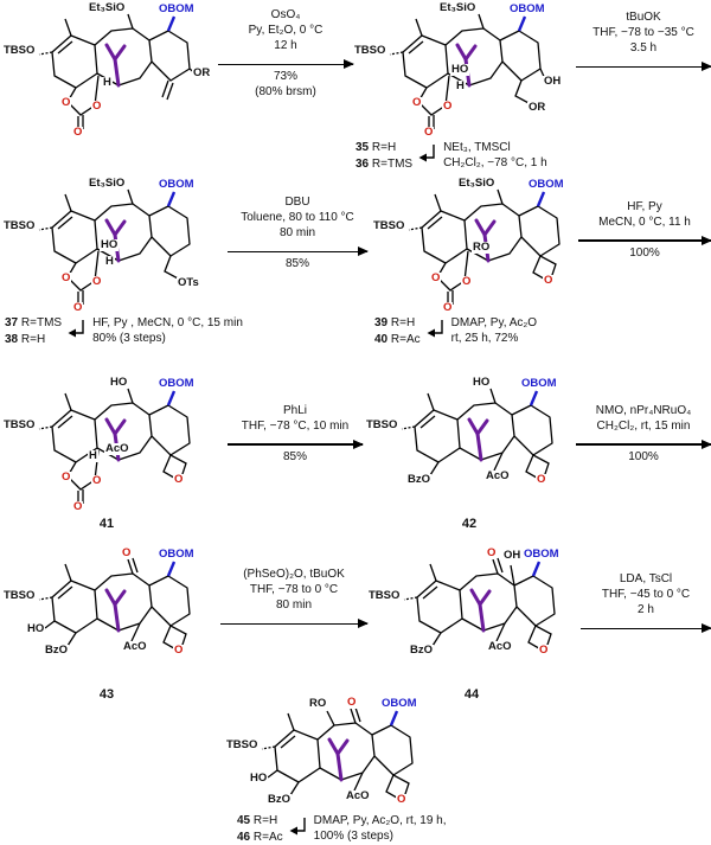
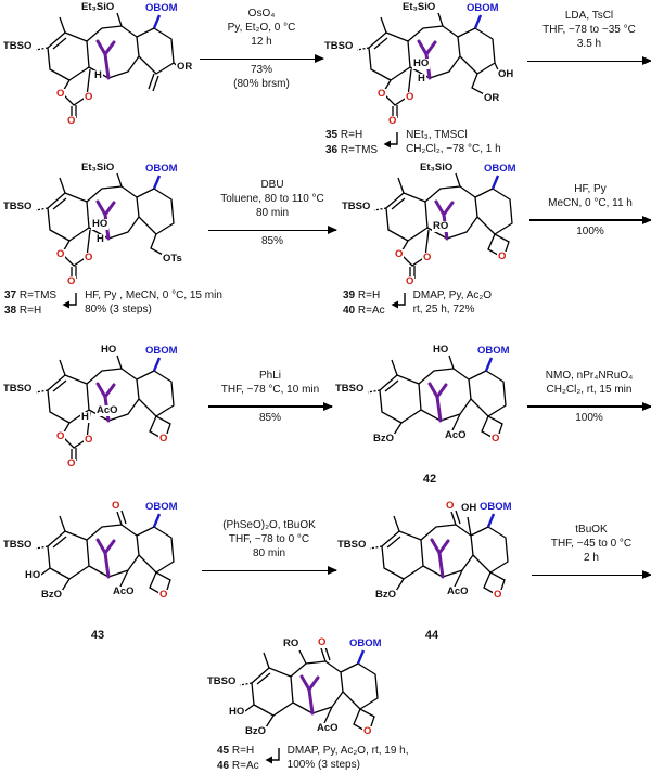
  Et₃SiO
  OBOM
  TBSO
  OR
  H
  O
  O
  O
  OsO₄
  Py, Et₂O, 0 °C
  12 h
  73%
  (80% brsm)
  Et₃SiO
  OBOM
  TBSO
  HO
  H
  OH
  OR
  O
  O
  O
- tBuOK
+ LDA, TsCl
  THF, −78 to −35 °C
  3.5 h
  35 R=H
  36 R=TMS
  NEt₃, TMSCl
  CH₂Cl₂, −78 °C, 1 h
  Et₃SiO
  OBOM
  TBSO
  HO
  H
  OTs
  O
  O
  O
  DBU
  Toluene, 80 to 110 °C
  80 min
  85%
  Et₃SiO
  OBOM
  TBSO
  RO
  O
  O
  O
  O
  HF, Py
  MeCN, 0 °C, 11 h
  100%
  37 R=TMS
  38 R=H
  HF, Py , MeCN, 0 °C, 15 min
  80% (3 steps)
  39 R=H
  40 R=Ac
  DMAP, Py, Ac₂O
  rt, 25 h, 72%
  HO
  OBOM
  TBSO
  H
  AcO
  O
  O
  O
  O
  PhLi
  THF, −78 °C, 10 min
  85%
  HO
  OBOM
  TBSO
  BzO
  AcO
  O
  NMO, nPr₄NRuO₄
  CH₂Cl₂, rt, 15 min
  100%
- 41
  42
  O
  OBOM
  TBSO
  HO
  BzO
  AcO
  O
  (PhSeO)₂O, tBuOK
  THF, −78 to 0 °C
  80 min
  O
  OH
  OBOM
  TBSO
  BzO
  AcO
  O
- LDA, TsCl
+ tBuOK
  THF, −45 to 0 °C
  2 h
  43
  44
  RO
  O
  OBOM
  TBSO
  HO
  BzO
  AcO
  O
  45 R=H
  46 R=Ac
  DMAP, Py, Ac₂O, rt, 19 h,
  100% (3 steps)
